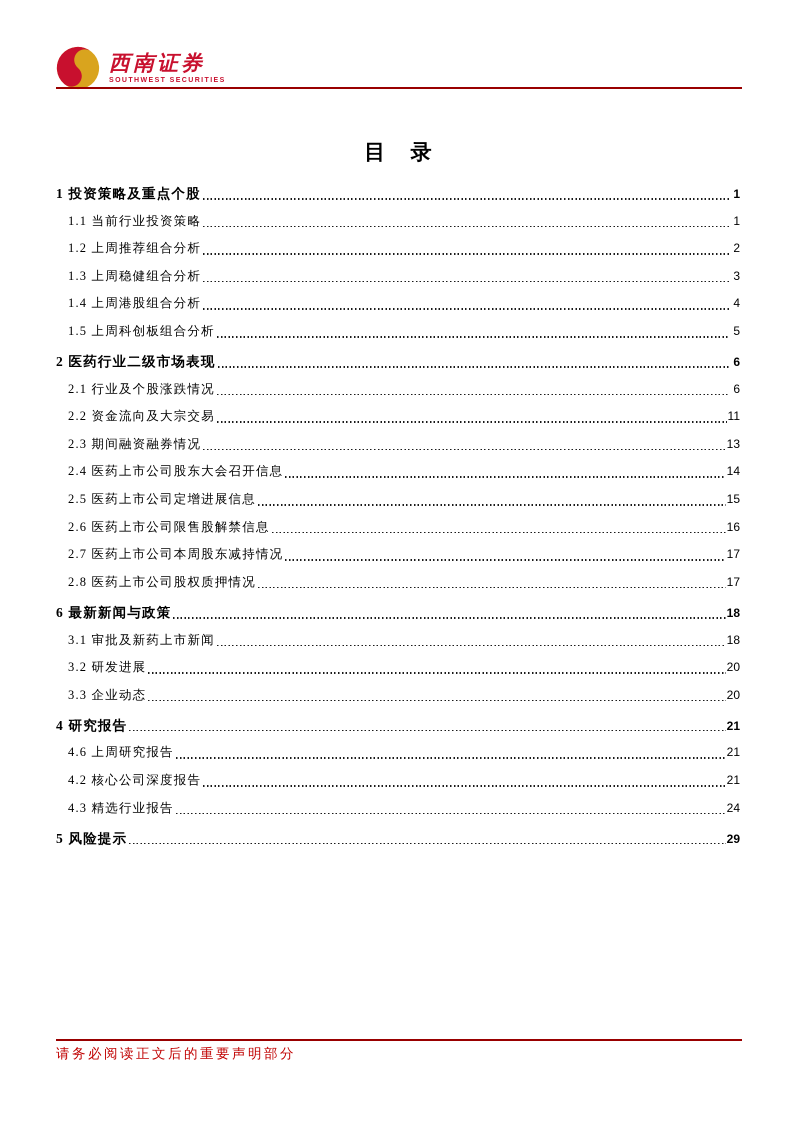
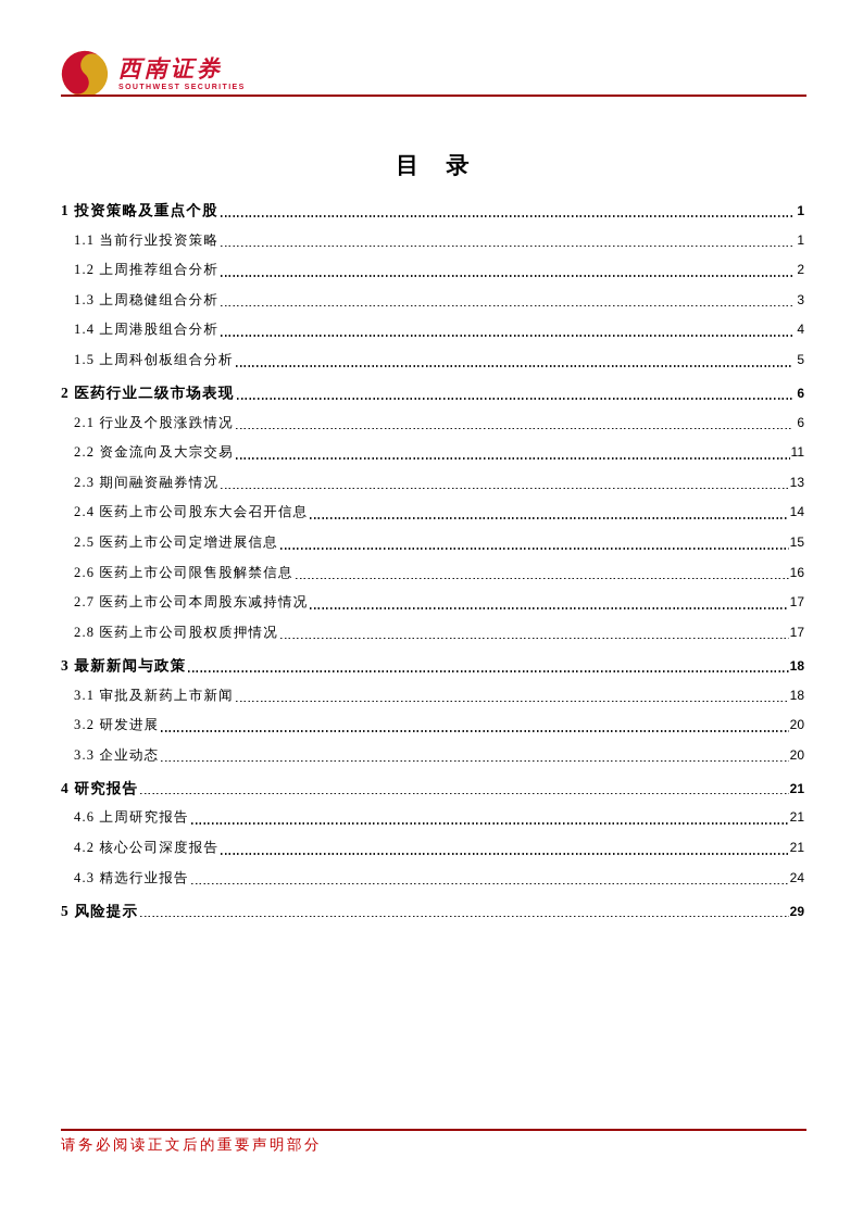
  西南证券
  目 录
  1 投资策略及重点个股
  1
  1.1 当前行业投资策略
  1
  1.2 上周推荐组合分析
  2
  1.3 上周稳健组合分析
  3
  1.4 上周港股组合分析
  4
  1.5 上周科创板组合分析
  5
  2 医药行业二级市场表现
  6
  2.1 行业及个股涨跌情况
  6
  2.2 资金流向及大宗交易
  11
  2.3 期间融资融券情况
  13
  2.4 医药上市公司股东大会召开信息
  14
  2.5 医药上市公司定增进展信息
  15
  2.6 医药上市公司限售股解禁信息
  16
  2.7 医药上市公司本周股东减持情况
  17
  2.8 医药上市公司股权质押情况
  17
- 6 最新新闻与政策
+ 3 最新新闻与政策
  18
  3.1 审批及新药上市新闻
  18
  3.2 研发进展
  20
  3.3 企业动态
  20
  4 研究报告
  21
  4.6 上周研究报告
  21
  4.2 核心公司深度报告
  21
  4.3 精选行业报告
  24
  5 风险提示
  29
  请务必阅读正文后的重要声明部分
